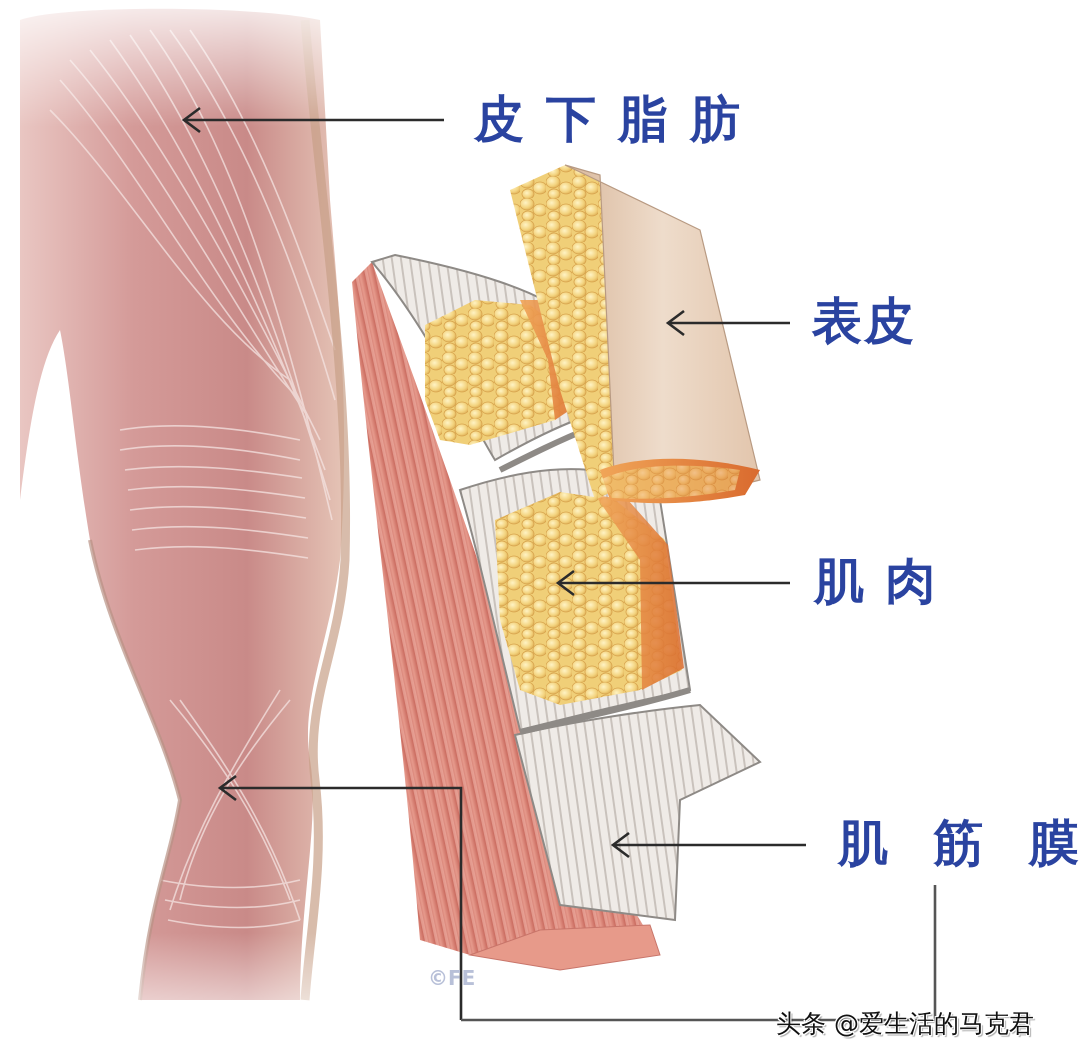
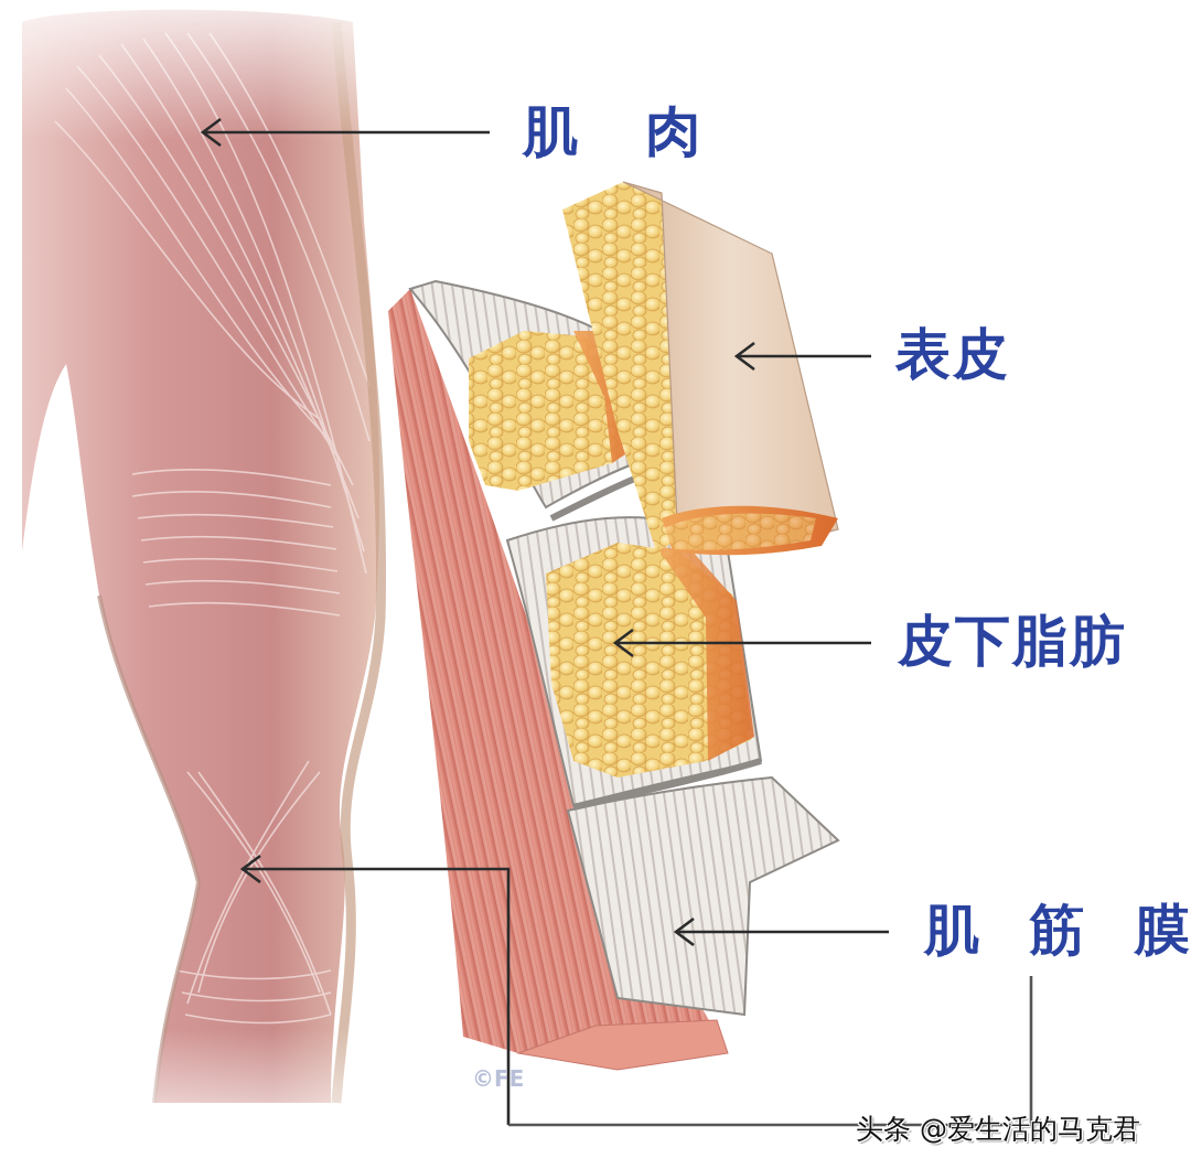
- 皮下脂肪
+ 肌 肉
  表皮
- 肌 肉
+ 皮下脂肪
  肌 筋 膜
  ©FE
  头条 @爱生活的马克君
